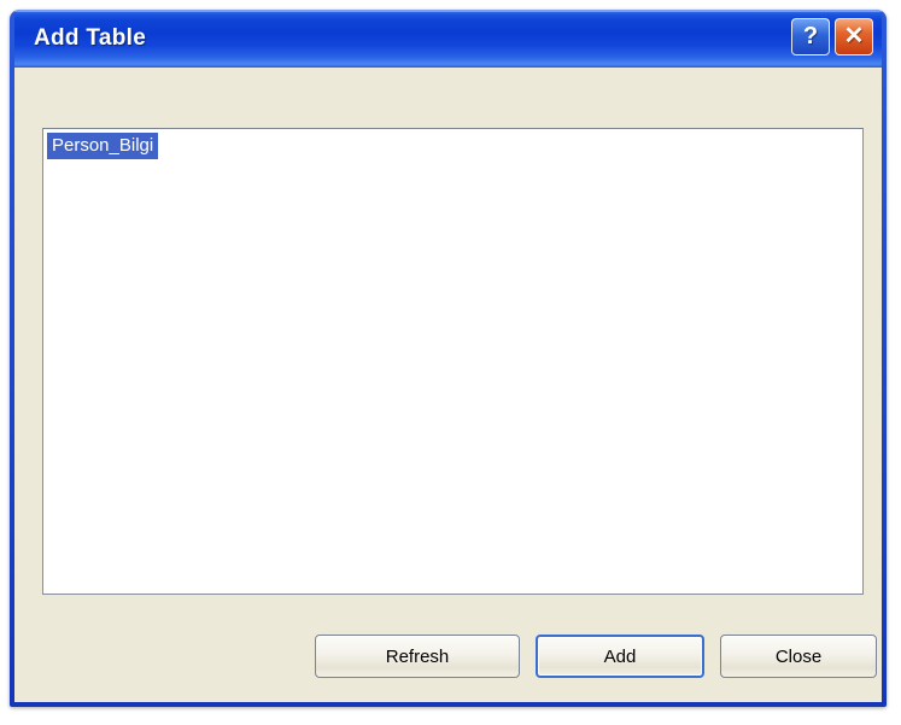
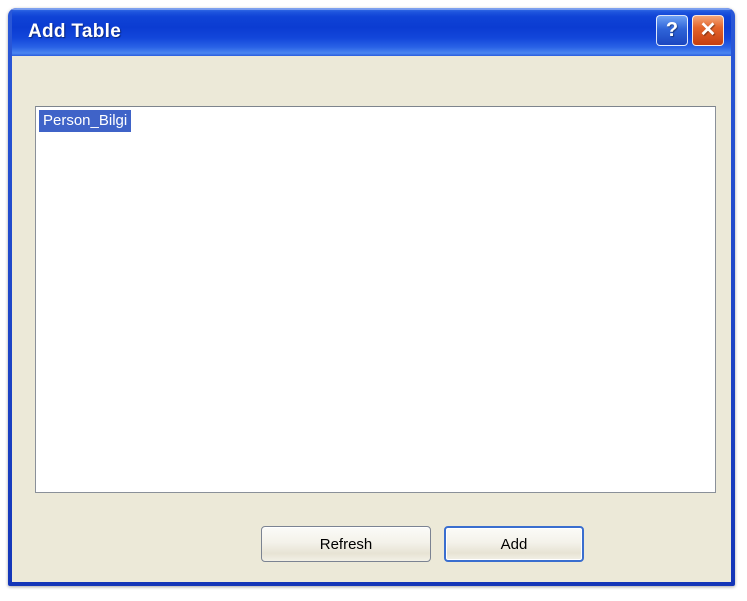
  Add Table
  ?
  ✕
  Person_Bilgi
  Refresh
  Add
- Close
